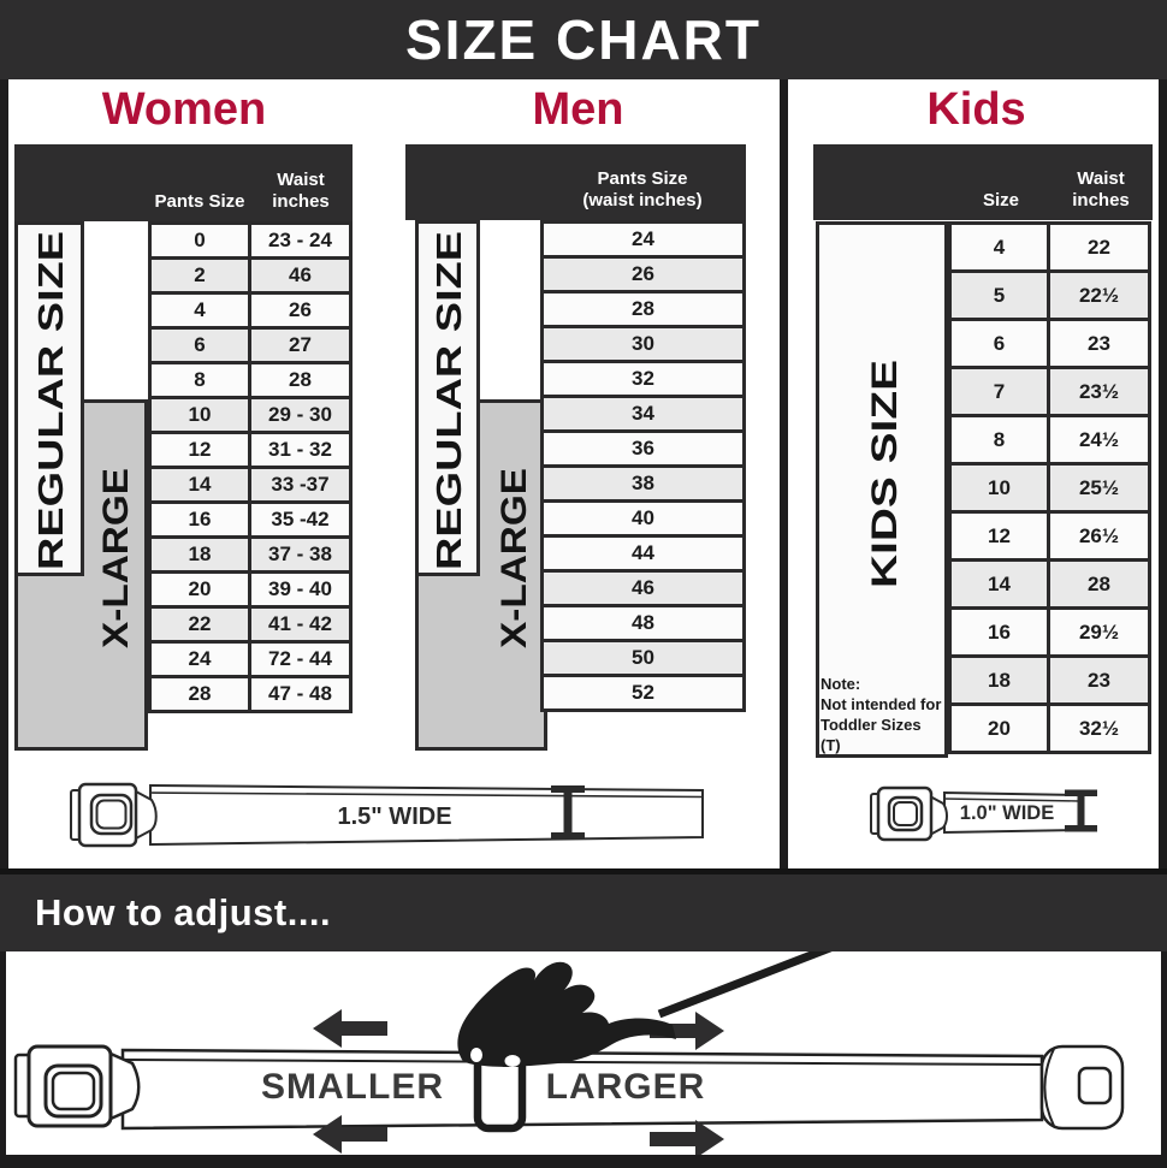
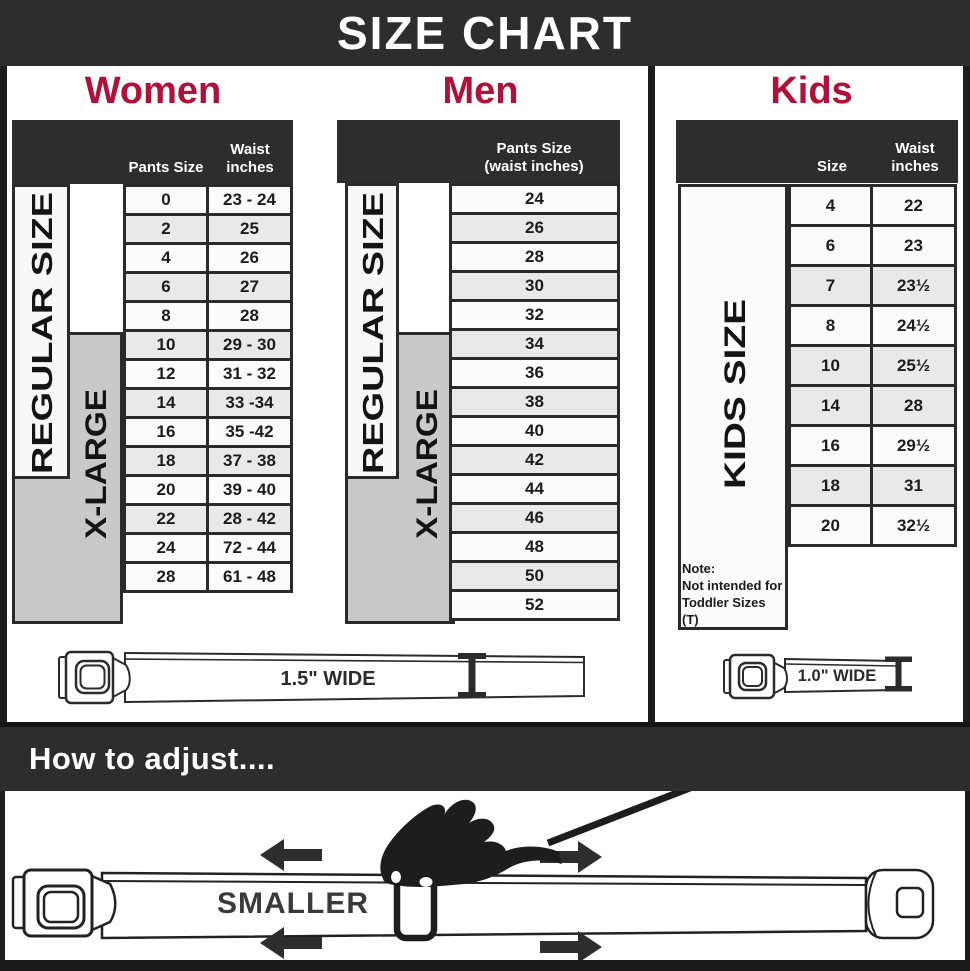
  SIZE CHART
  Women
  Men
  Kids
  Pants Size
  Waist inches
  0	23 - 24
- 2	46
+ 2	25
  4	26
  6	27
  8	28
  10	29 - 30
  12	31 - 32
- 14	33 -37
+ 14	33 -34
  16	35 -42
  18	37 - 38
  20	39 - 40
- 22	41 - 42
+ 22	28 - 42
  24	72 - 44
- 28	47 - 48
+ 28	61 - 48
  Pants Size
  (waist inches)
  24
  26
  28
  30
  32
  34
  36
  38
  40
+ 42
  44
  46
  48
  50
  52
  1.5" WIDE
  Size
  Waist inches
  Note:
  Not intended for
  Toddler Sizes (T)
  4	22
- 5	22½
  6	23
  7	23½
  8	24½
  10	25½
- 12	26½
  14	28
  16	29½
- 18	23
+ 18	31
  20	32½
  1.0" WIDE
  How to adjust....
  SMALLER
- LARGER
